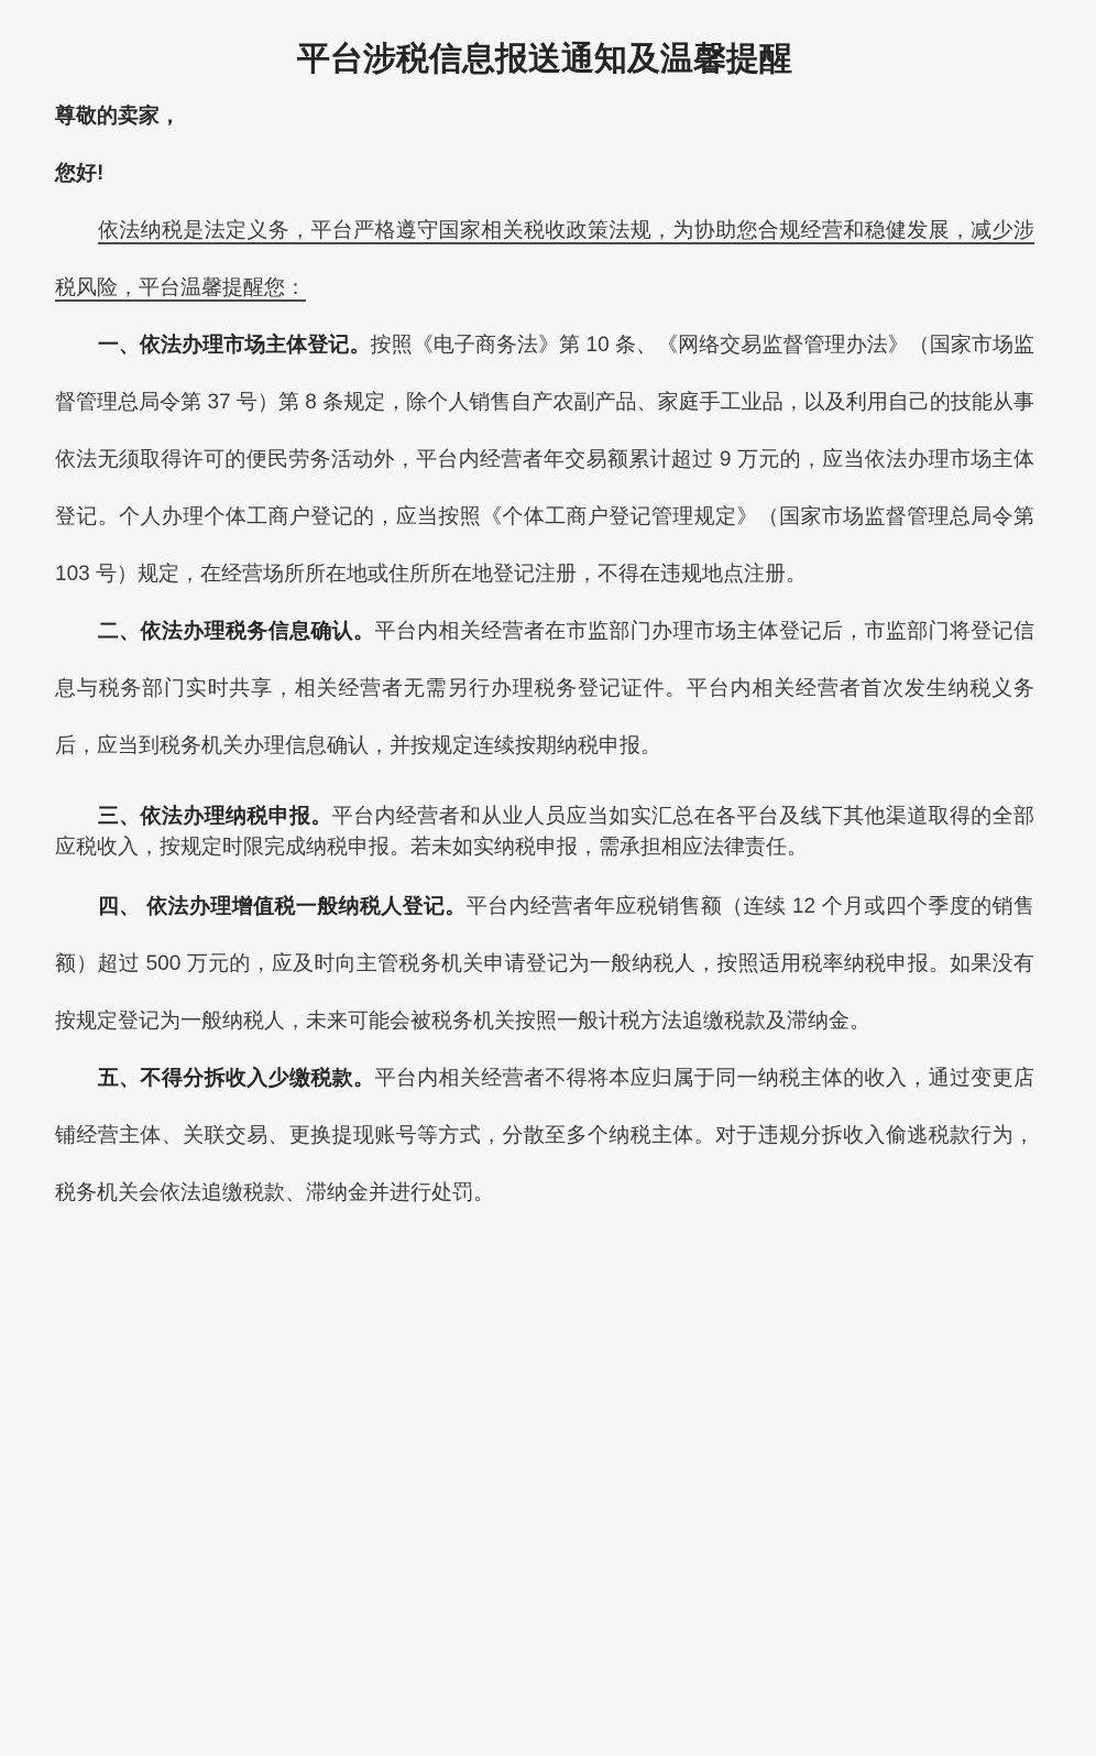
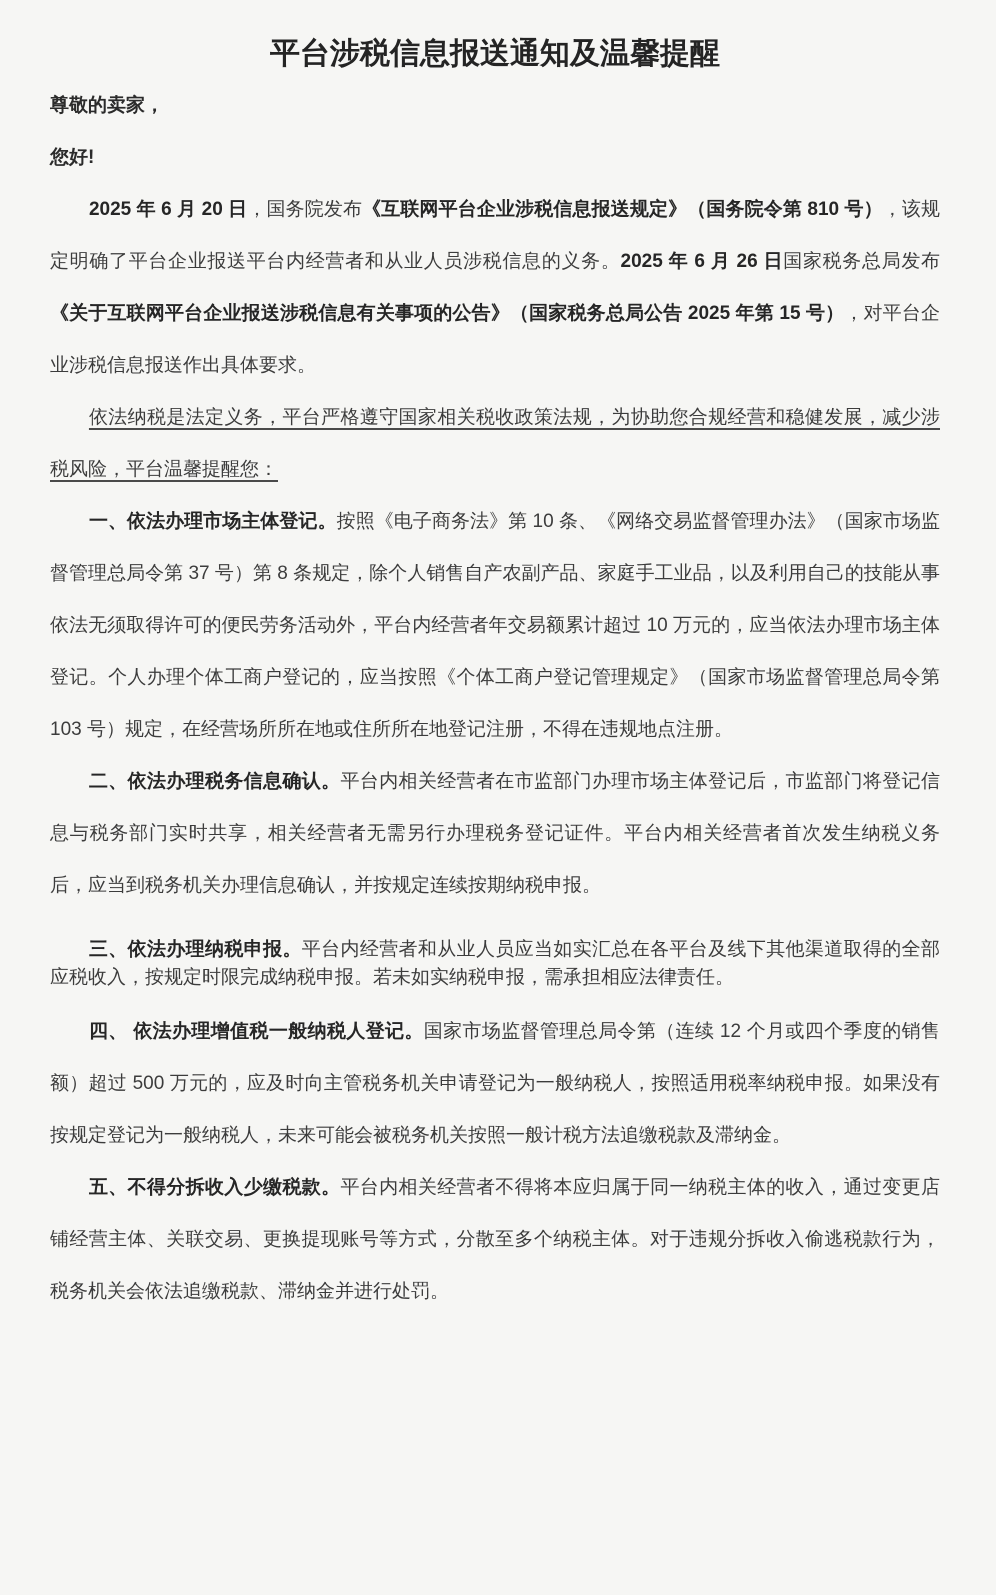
  平台涉税信息报送通知及温馨提醒
  尊敬的卖家，
  您好!
+ 2025 年 6 月 20 日，国务院发布《互联网平台企业涉税信息报送规定》（国务院令第 810 号），该规定明确了平台企业报送平台内经营者和从业人员涉税信息的义务。2025 年 6 月 26 日国家税务总局发布《关于互联网平台企业报送涉税信息有关事项的公告》（国家税务总局公告 2025 年第 15 号），对平台企业涉税信息报送作出具体要求。
  依法纳税是法定义务，平台严格遵守国家相关税收政策法规，为协助您合规经营和稳健发展，减少涉税风险，平台温馨提醒您：
- 一、依法办理市场主体登记。按照《电子商务法》第 10 条、《网络交易监督管理办法》（国家市场监督管理总局令第 37 号）第 8 条规定，除个人销售自产农副产品、家庭手工业品，以及利用自己的技能从事依法无须取得许可的便民劳务活动外，平台内经营者年交易额累计超过 9 万元的，应当依法办理市场主体登记。个人办理个体工商户登记的，应当按照《个体工商户登记管理规定》（国家市场监督管理总局令第 103 号）规定，在经营场所所在地或住所所在地登记注册，不得在违规地点注册。
+ 一、依法办理市场主体登记。按照《电子商务法》第 10 条、《网络交易监督管理办法》（国家市场监督管理总局令第 37 号）第 8 条规定，除个人销售自产农副产品、家庭手工业品，以及利用自己的技能从事依法无须取得许可的便民劳务活动外，平台内经营者年交易额累计超过 10 万元的，应当依法办理市场主体登记。个人办理个体工商户登记的，应当按照《个体工商户登记管理规定》（国家市场监督管理总局令第 103 号）规定，在经营场所所在地或住所所在地登记注册，不得在违规地点注册。
  二、依法办理税务信息确认。平台内相关经营者在市监部门办理市场主体登记后，市监部门将登记信息与税务部门实时共享，相关经营者无需另行办理税务登记证件。平台内相关经营者首次发生纳税义务后，应当到税务机关办理信息确认，并按规定连续按期纳税申报。
  三、依法办理纳税申报。平台内经营者和从业人员应当如实汇总在各平台及线下其他渠道取得的全部应税收入，按规定时限完成纳税申报。若未如实纳税申报，需承担相应法律责任。
- 四、 依法办理增值税一般纳税人登记。平台内经营者年应税销售额（连续 12 个月或四个季度的销售额）超过 500 万元的，应及时向主管税务机关申请登记为一般纳税人，按照适用税率纳税申报。如果没有按规定登记为一般纳税人，未来可能会被税务机关按照一般计税方法追缴税款及滞纳金。
+ 四、 依法办理增值税一般纳税人登记。国家市场监督管理总局令第（连续 12 个月或四个季度的销售额）超过 500 万元的，应及时向主管税务机关申请登记为一般纳税人，按照适用税率纳税申报。如果没有按规定登记为一般纳税人，未来可能会被税务机关按照一般计税方法追缴税款及滞纳金。
  五、不得分拆收入少缴税款。平台内相关经营者不得将本应归属于同一纳税主体的收入，通过变更店铺经营主体、关联交易、更换提现账号等方式，分散至多个纳税主体。对于违规分拆收入偷逃税款行为，税务机关会依法追缴税款、滞纳金并进行处罚。
